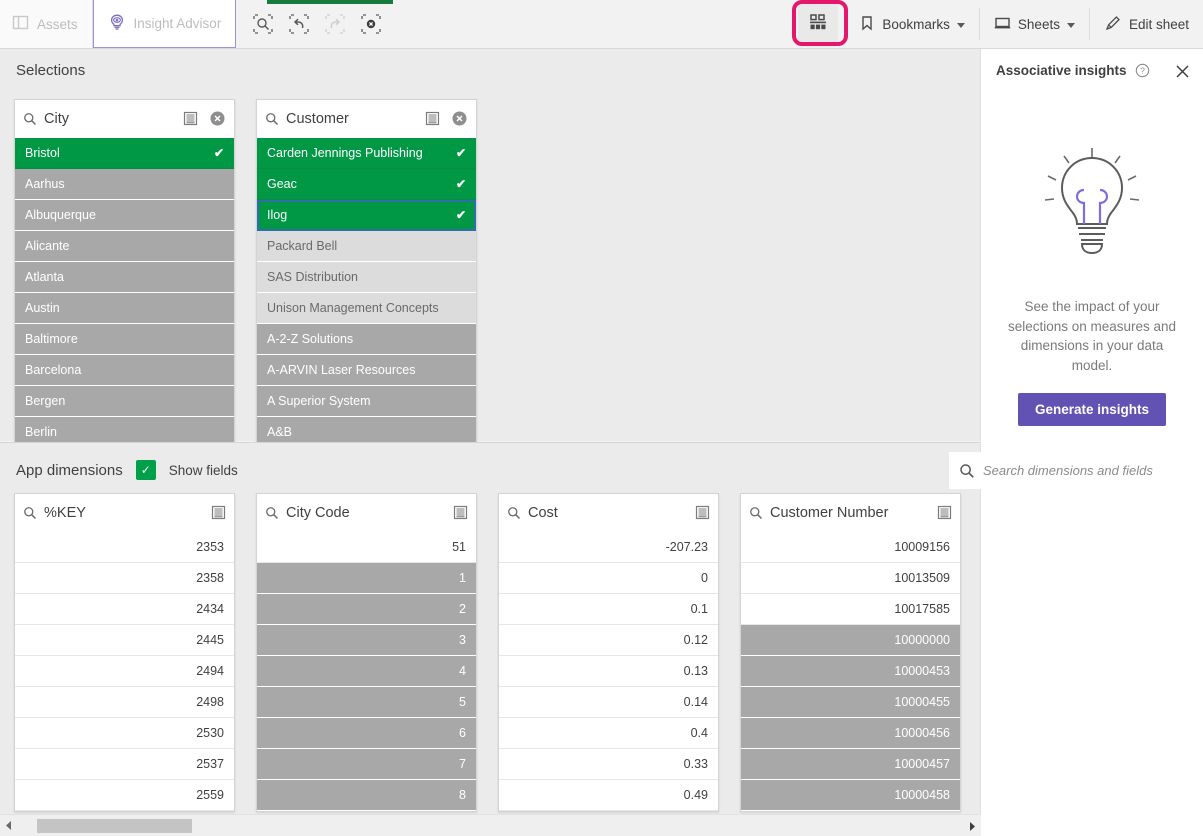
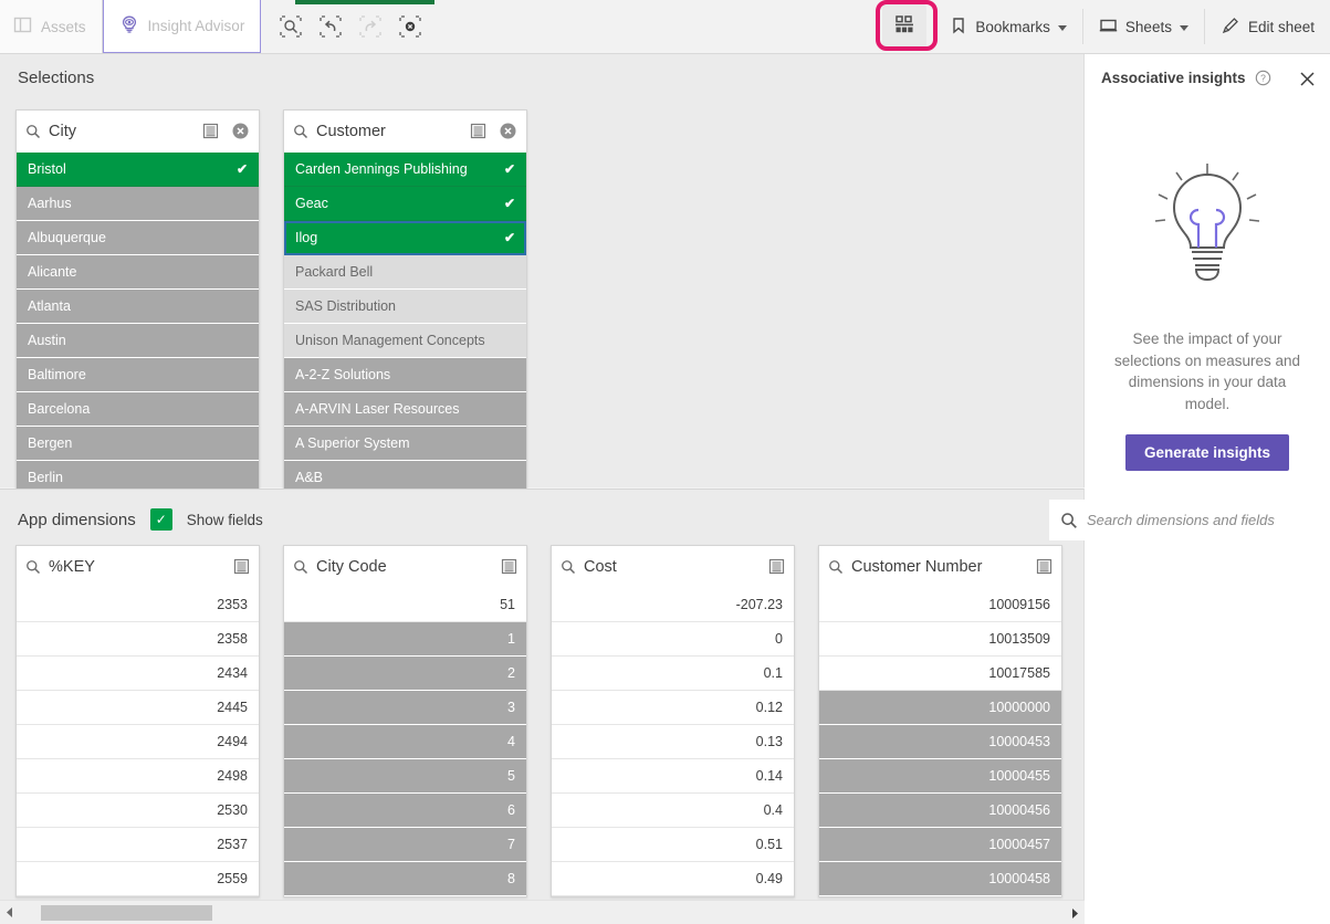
  Assets
  Insight Advisor
  Bookmarks
  Sheets
  Edit sheet
  Selections
  City
  Bristol
  ✔
  Aarhus
  Albuquerque
  Alicante
  Atlanta
  Austin
  Baltimore
  Barcelona
  Bergen
  Berlin
  Customer
  Carden Jennings Publishing
  ✔
  Geac
  ✔
  Ilog
  ✔
  Packard Bell
  SAS Distribution
  Unison Management Concepts
  A-2-Z Solutions
  A-ARVIN Laser Resources
  A Superior System
  A&B
  App dimensions
  ✓
  Show fields
  %KEY
  2353
  2358
  2434
  2445
  2494
  2498
  2530
  2537
  2559
  City Code
  51
  1
  2
  3
  4
  5
  6
  7
  8
  Cost
  -207.23
  0
  0.1
  0.12
  0.13
  0.14
  0.4
- 0.33
+ 0.51
  0.49
  Customer Number
  10009156
  10013509
  10017585
  10000000
  10000453
  10000455
  10000456
  10000457
  10000458
  Search dimensions and fields
  Associative insights
  ?
  See the impact of your selections on measures and dimensions in your data model.
  Generate insights
